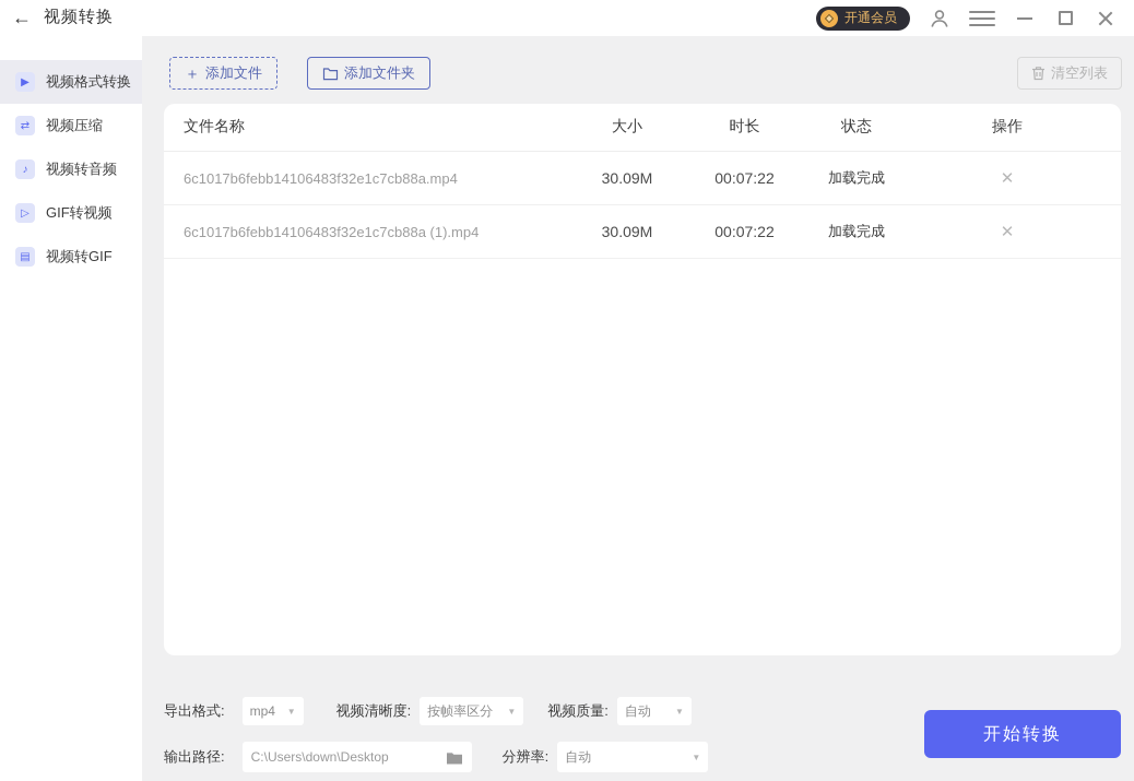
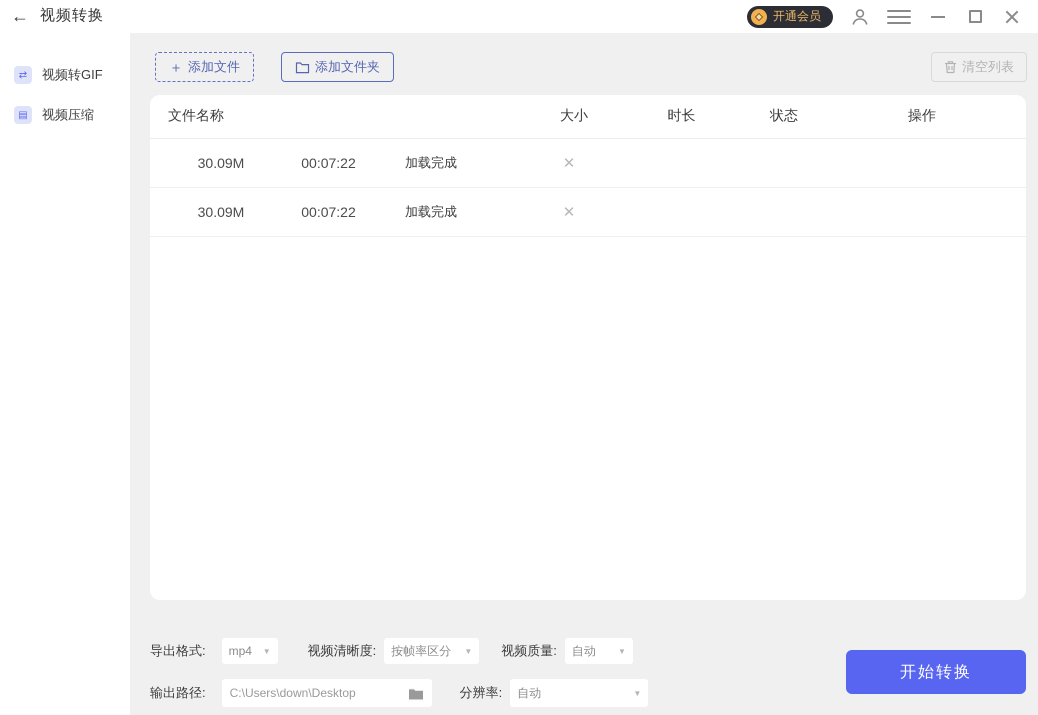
  ←
  视频转换
  开通会员
- ▶
- 视频格式转换
  ⇄
- 视频压缩
+ 视频转GIF
- ♪
- 视频转音频
- ▷
- GIF转视频
  ▤
- 视频转GIF
+ 视频压缩
  ＋
  添加文件
  添加文件夹
  清空列表
  文件名称
  大小
  时长
  状态
  操作
- 6c1017b6febb14106483f32e1c7cb88a.mp4
  30.09M
  00:07:22
  加载完成
  ✕
- 6c1017b6febb14106483f32e1c7cb88a (1).mp4
  30.09M
  00:07:22
  加载完成
  ✕
  导出格式:
  mp4
  ▼
  视频清晰度:
  按帧率区分
  ▼
  视频质量:
  自动
  ▼
  输出路径:
  C:\Users\down\Desktop
  分辨率:
  自动
  ▼
  开始转换
